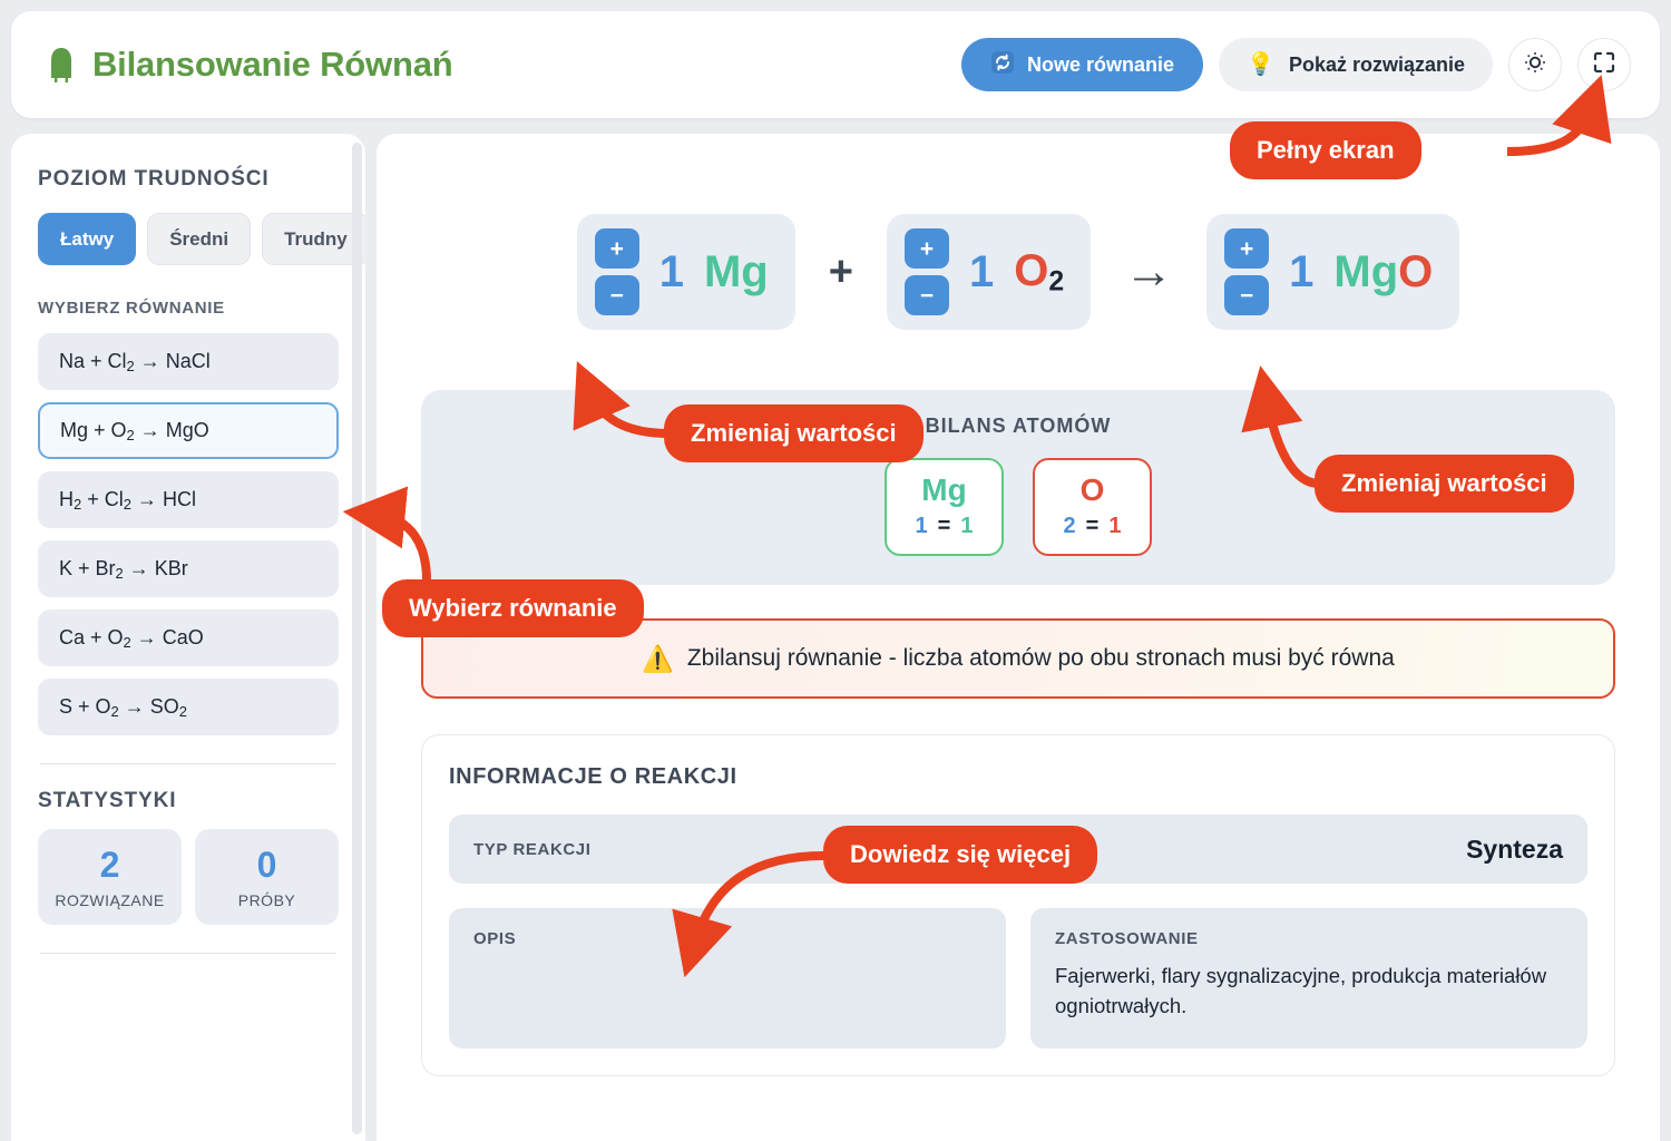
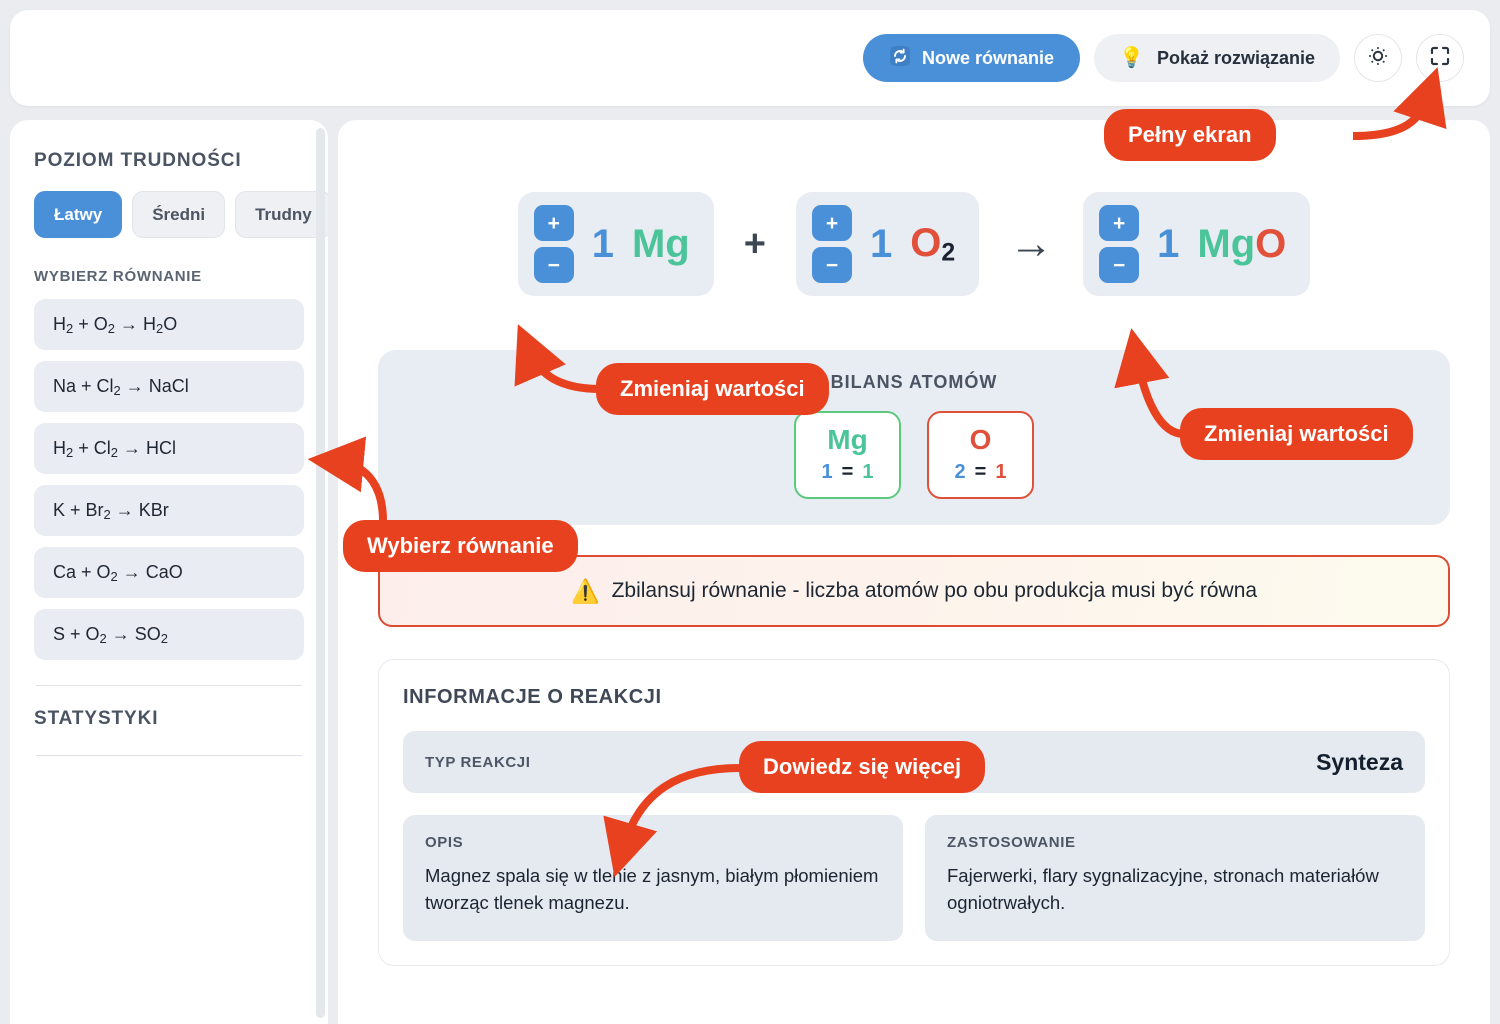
- Bilansowanie Równań
  Nowe równanie
  💡
  Pokaż rozwiązanie
  POZIOM TRUDNOŚCI
  Łatwy
  Średni
  Trudny
  WYBIERZ RÓWNANIE
+ H2 + O2 → H2O
  Na + Cl2 → NaCl
- Mg + O2 → MgO
  H2 + Cl2 → HCl
  K + Br2 → KBr
  Ca + O2 → CaO
  S + O2 → SO2
  STATYSTYKI
- 2
- ROZWIĄZANE
- 0
- PRÓBY
  +
  −
  1
  Mg
  +
  +
  −
  1
  O2
  →
  +
  −
  1
  MgO
  BILANS ATOMÓW
  Mg
  1 = 1
  O
  2 = 1
  ⚠️
- Zbilansuj równanie - liczba atomów po obu stronach musi być równa
+ Zbilansuj równanie - liczba atomów po obu produkcja musi być równa
  INFORMACJE O REAKCJI
  TYP REAKCJI
  Synteza
  OPIS
+ Magnez spala się w tlenie z jasnym, białym płomieniem tworząc tlenek magnezu.
  ZASTOSOWANIE
- Fajerwerki, flary sygnalizacyjne, produkcja materiałów ogniotrwałych.
+ Fajerwerki, flary sygnalizacyjne, stronach materiałów ogniotrwałych.
  Pełny ekran
  Zmieniaj wartości
  Zmieniaj wartości
  Wybierz równanie
  Dowiedz się więcej
